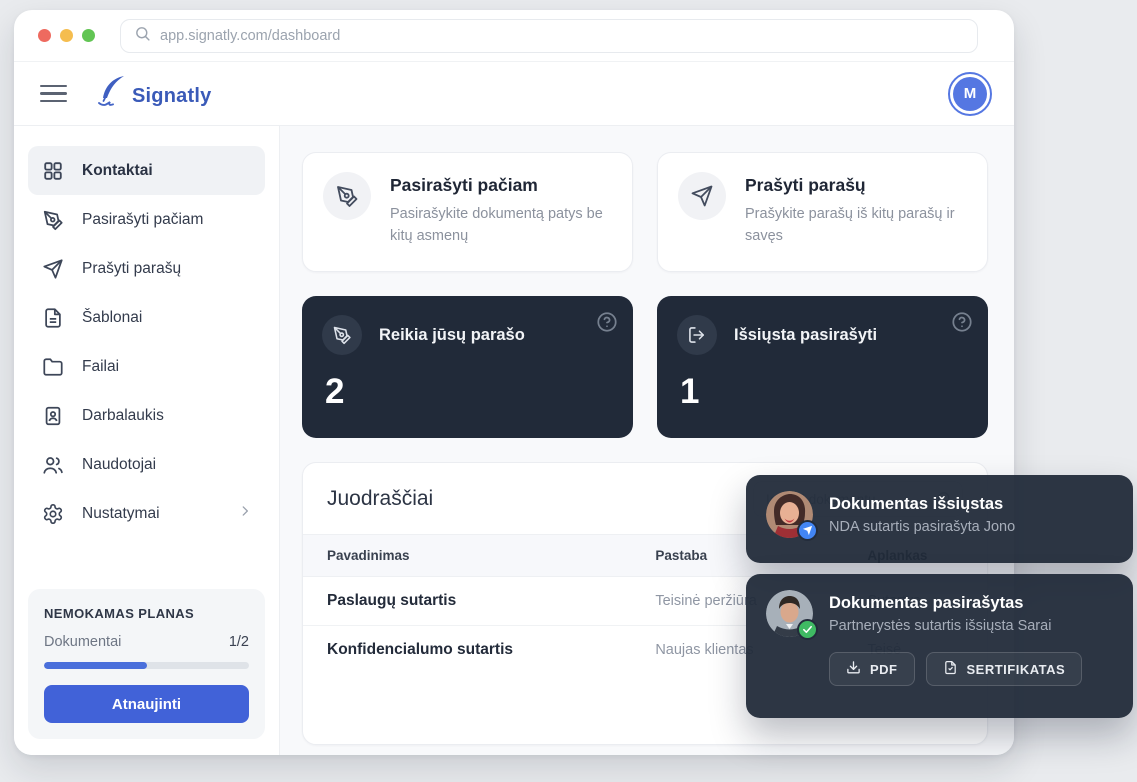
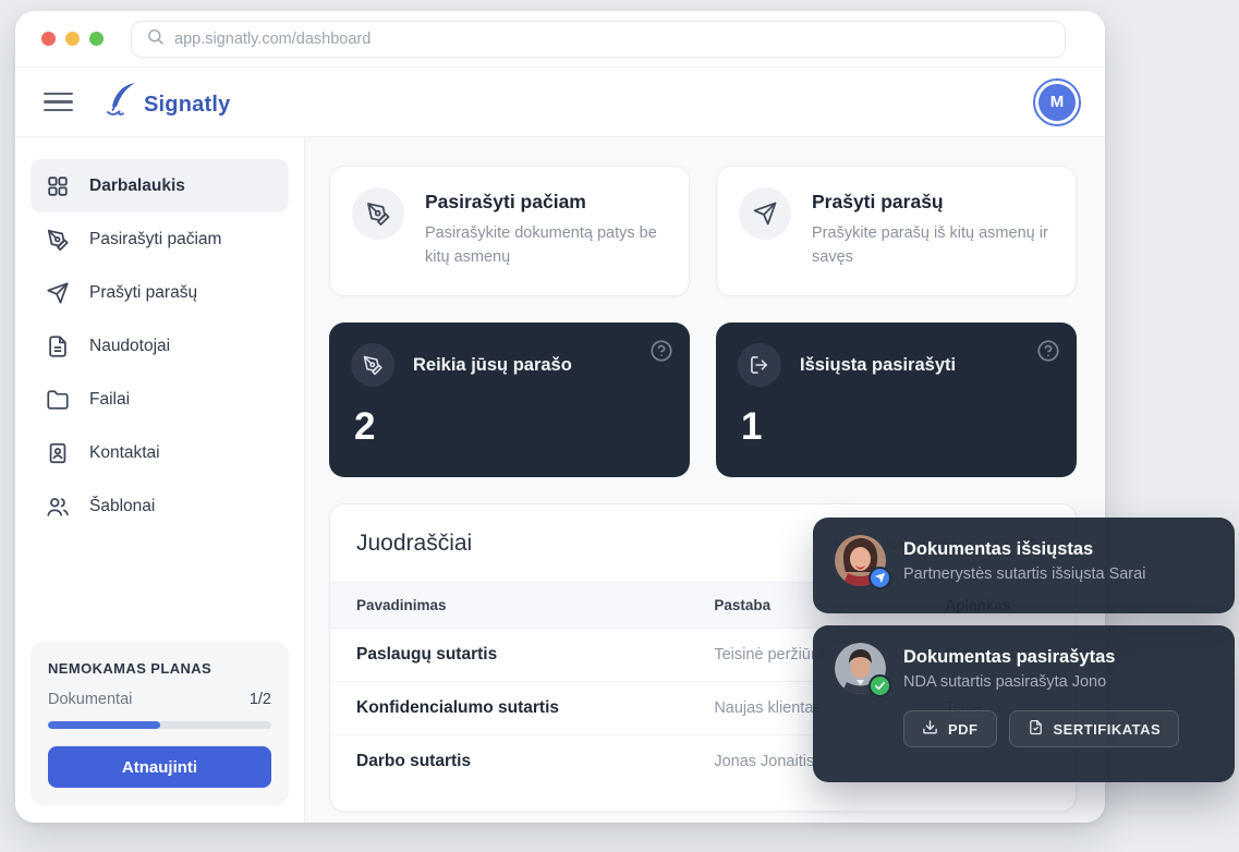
  app.signatly.com/dashboard
  Signatly
  M
- Kontaktai
+ Darbalaukis
  Pasirašyti pačiam
  Prašyti parašų
- Šablonai
+ Naudotojai
  Failai
- Darbalaukis
+ Kontaktai
- Naudotojai
+ Šablonai
- Nustatymai
  NEMOKAMAS PLANAS
  Dokumentai
  1/2
  Atnaujinti
  Pasirašyti pačiam
  Pasirašykite dokumentą patys be kitų asmenų
  Prašyti parašų
- Prašykite parašų iš kitų parašų ir savęs
+ Prašykite parašų iš kitų asmenų ir savęs
  Reikia jūsų parašo
  2
  Išsiųsta pasirašyti
  1
  Juodraščiai
  Paslaugų sutartis	Teisinė peržiū
  Konfidencialumo sutartis	Naujas klienta
+ Darbo sutartis	Jonas Jonaitis
  Dokumentas išsiųstas
- NDA sutartis pasirašyta Jono
+ Partnerystės sutartis išsiųsta Sarai
  Dokumentas pasirašytas
- Partnerystės sutartis išsiųsta Sarai
+ NDA sutartis pasirašyta Jono
  PDF
  SERTIFIKATAS
